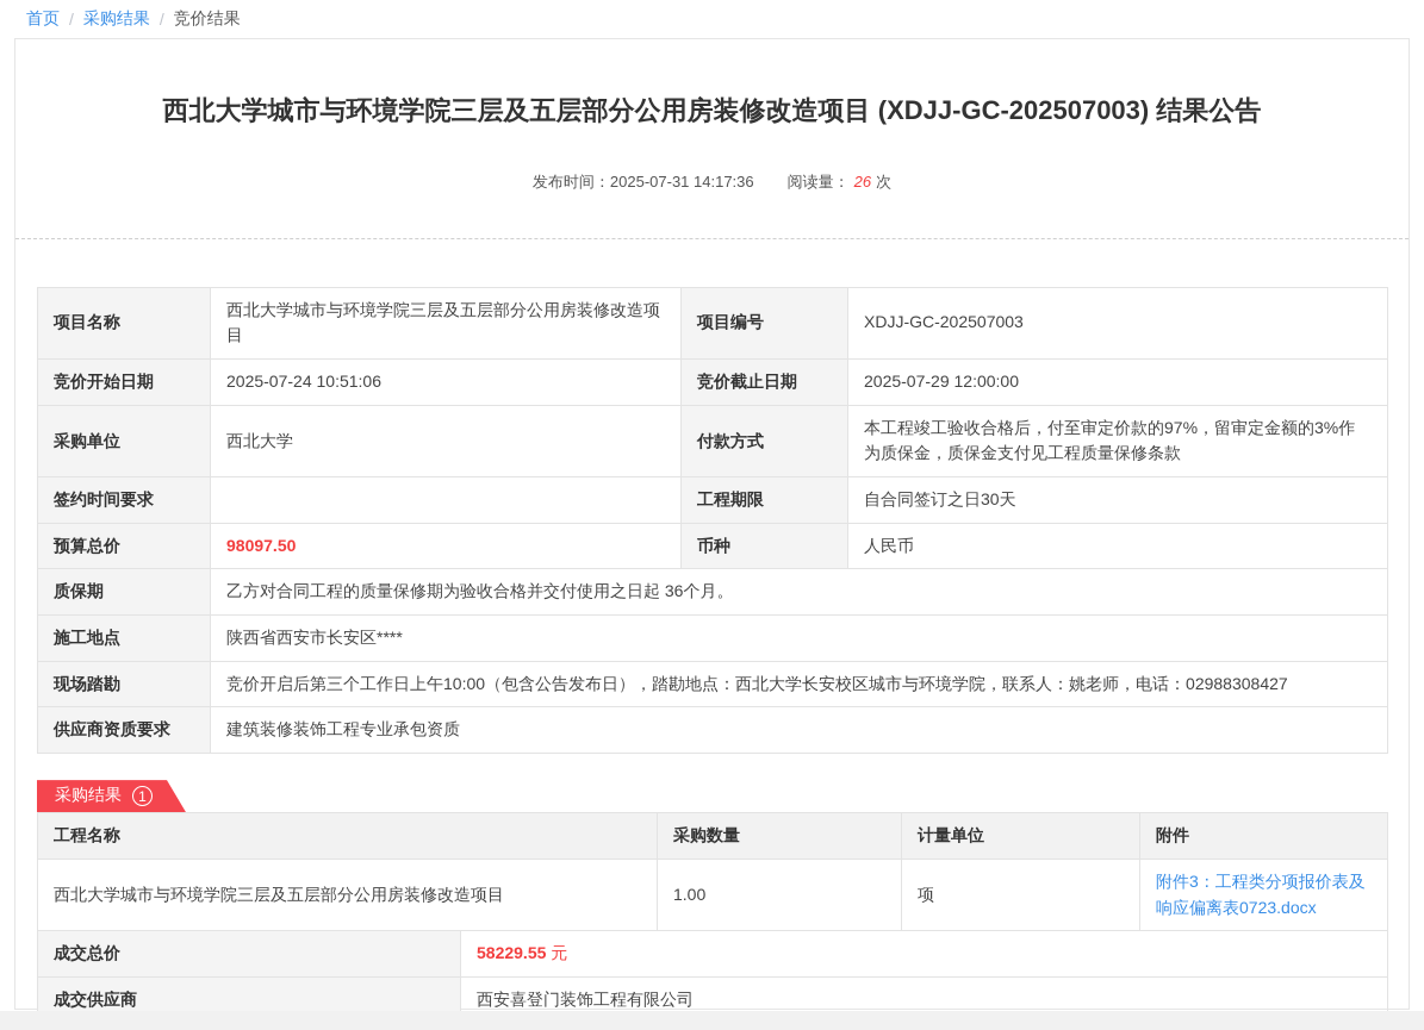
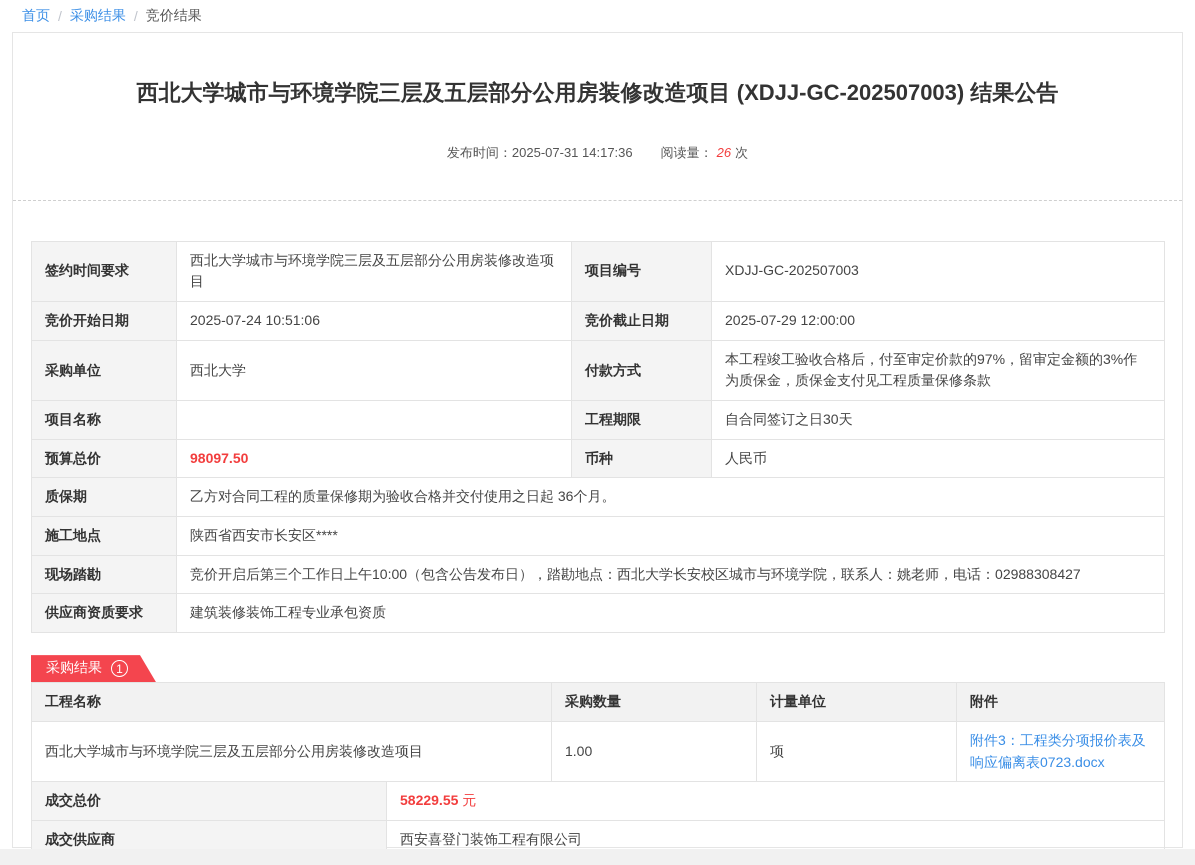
  首页
  /
  采购结果
  /
  竞价结果
  西北大学城市与环境学院三层及五层部分公用房装修改造项目 (XDJJ-GC-202507003) 结果公告
  发布时间：2025-07-31 14:17:36 阅读量： 26 次
- 项目名称	西北大学城市与环境学院三层及五层部分公用房装修改造项目	项目编号	XDJJ-GC-202507003
+ 签约时间要求	西北大学城市与环境学院三层及五层部分公用房装修改造项目	项目编号	XDJJ-GC-202507003
  竞价开始日期	2025-07-24 10:51:06	竞价截止日期	2025-07-29 12:00:00
  采购单位	西北大学	付款方式	本工程竣工验收合格后，付至审定价款的97%，留审定金额的3%作为质保金，质保金支付见工程质量保修条款
- 签约时间要求		工程期限	自合同签订之日30天
+ 项目名称		工程期限	自合同签订之日30天
  预算总价	98097.50	币种	人民币
  质保期	乙方对合同工程的质量保修期为验收合格并交付使用之日起 36个月。
  施工地点	陕西省西安市长安区****
  现场踏勘	竞价开启后第三个工作日上午10:00（包含公告发布日），踏勘地点：西北大学长安校区城市与环境学院，联系人：姚老师，电话：02988308427
  供应商资质要求	建筑装修装饰工程专业承包资质
  采购结果
  1
  工程名称	采购数量	计量单位	附件
  西北大学城市与环境学院三层及五层部分公用房装修改造项目	1.00	项	附件3：工程类分项报价表及响应偏离表0723.docx
  成交总价	58229.55 元
  成交供应商	西安喜登门装饰工程有限公司
